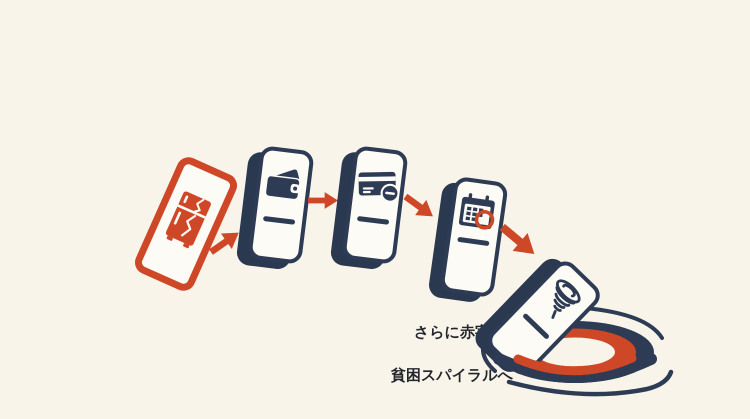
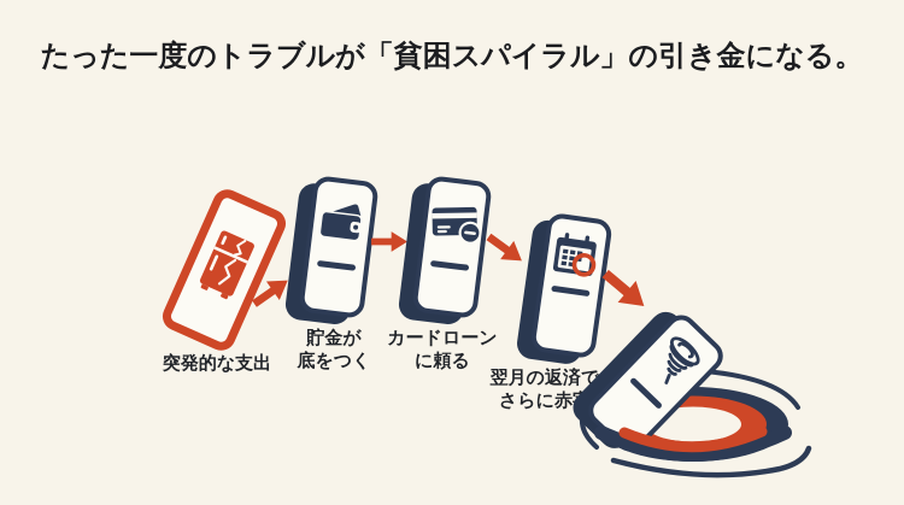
+ たった一度のトラブルが「貧困スパイラル」の引き金になる。
+ 突発的な支出
+ 貯金が
+ 底をつく
+ カードローン
+ に頼る
+ 翌月の返済で
  さらに赤
- 貧困スパイラルへ
